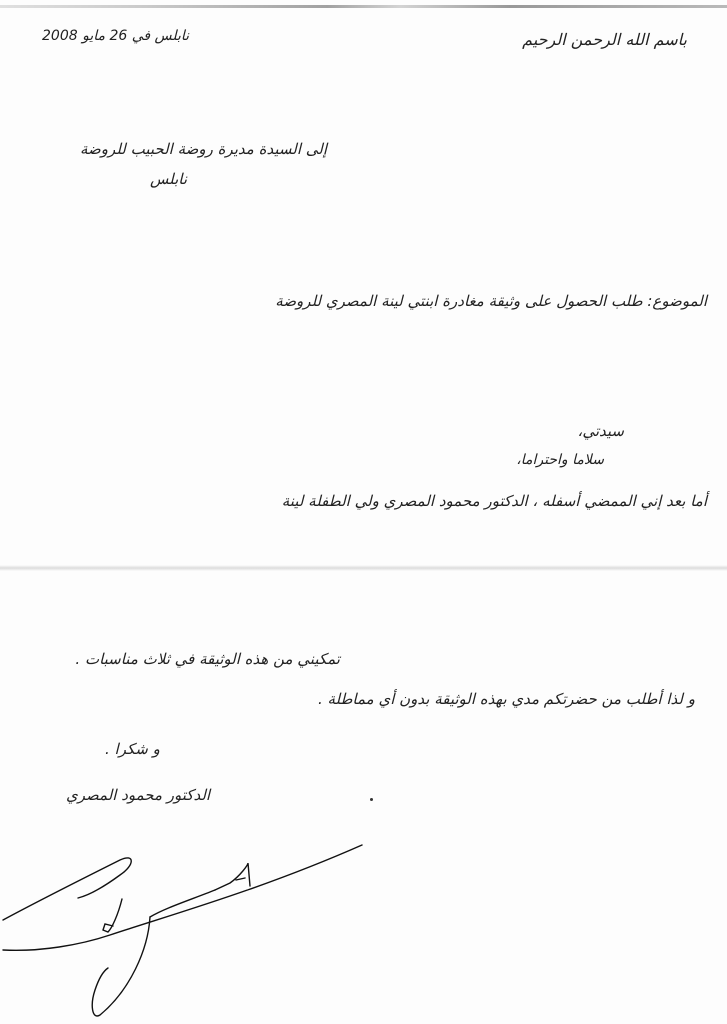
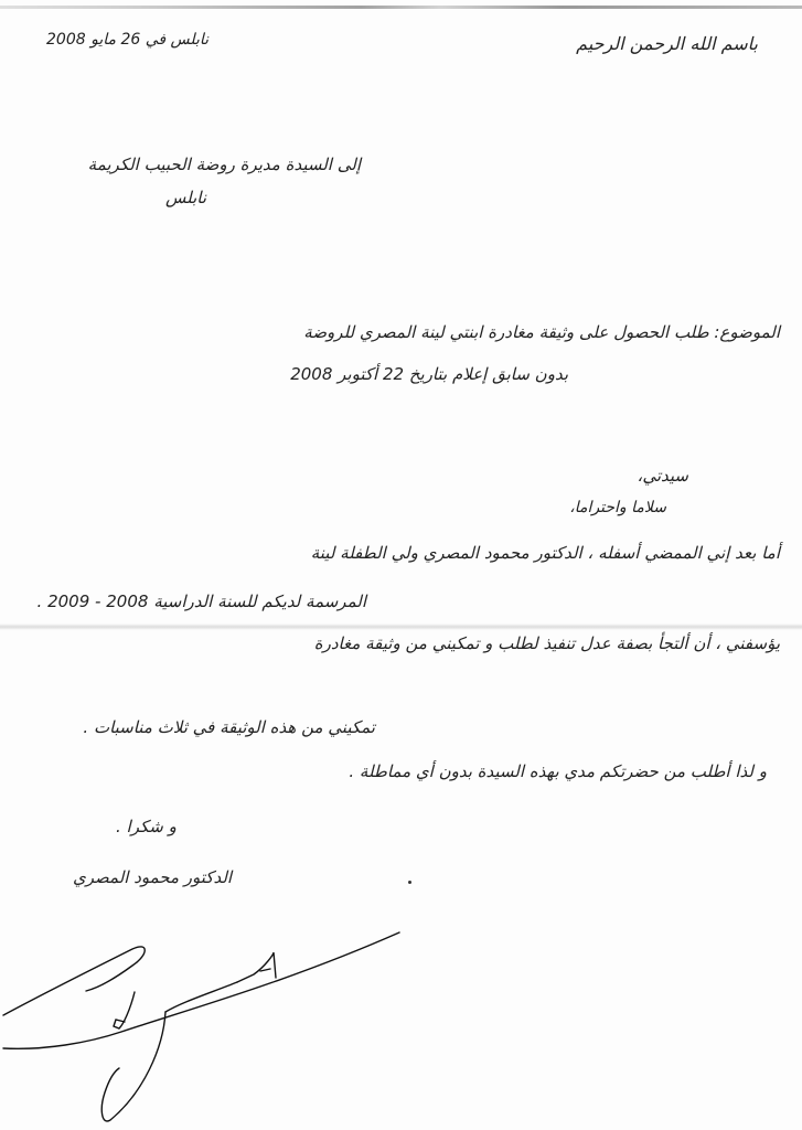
  باسم الله الرحمن الرحيم
  نابلس في 26 مايو 2008
- إلى السيدة مديرة روضة الحبيب للروضة
+ إلى السيدة مديرة روضة الحبيب الكريمة
  نابلس
  الموضوع: طلب الحصول على وثيقة مغادرة ابنتي لينة المصري للروضة
+ بدون سابق إعلام بتاريخ 22 أكتوبر 2008
  سيدتي،
  سلاما واحتراما،
  أما بعد إني الممضي أسفله ، الدكتور محمود المصري ولي الطفلة لينة
+ المرسمة لديكم للسنة الدراسية 2008 - 2009 .
+ يؤسفني ، أن ألتجأ بصفة عدل تنفيذ لطلب و تمكيني من وثيقة مغادرة
  تمكيني من هذه الوثيقة في ثلاث مناسبات .
- و لذا أطلب من حضرتكم مدي بهذه الوثيقة بدون أي مماطلة .
+ و لذا أطلب من حضرتكم مدي بهذه السيدة بدون أي مماطلة .
  و شكرا .
  الدكتور محمود المصري
